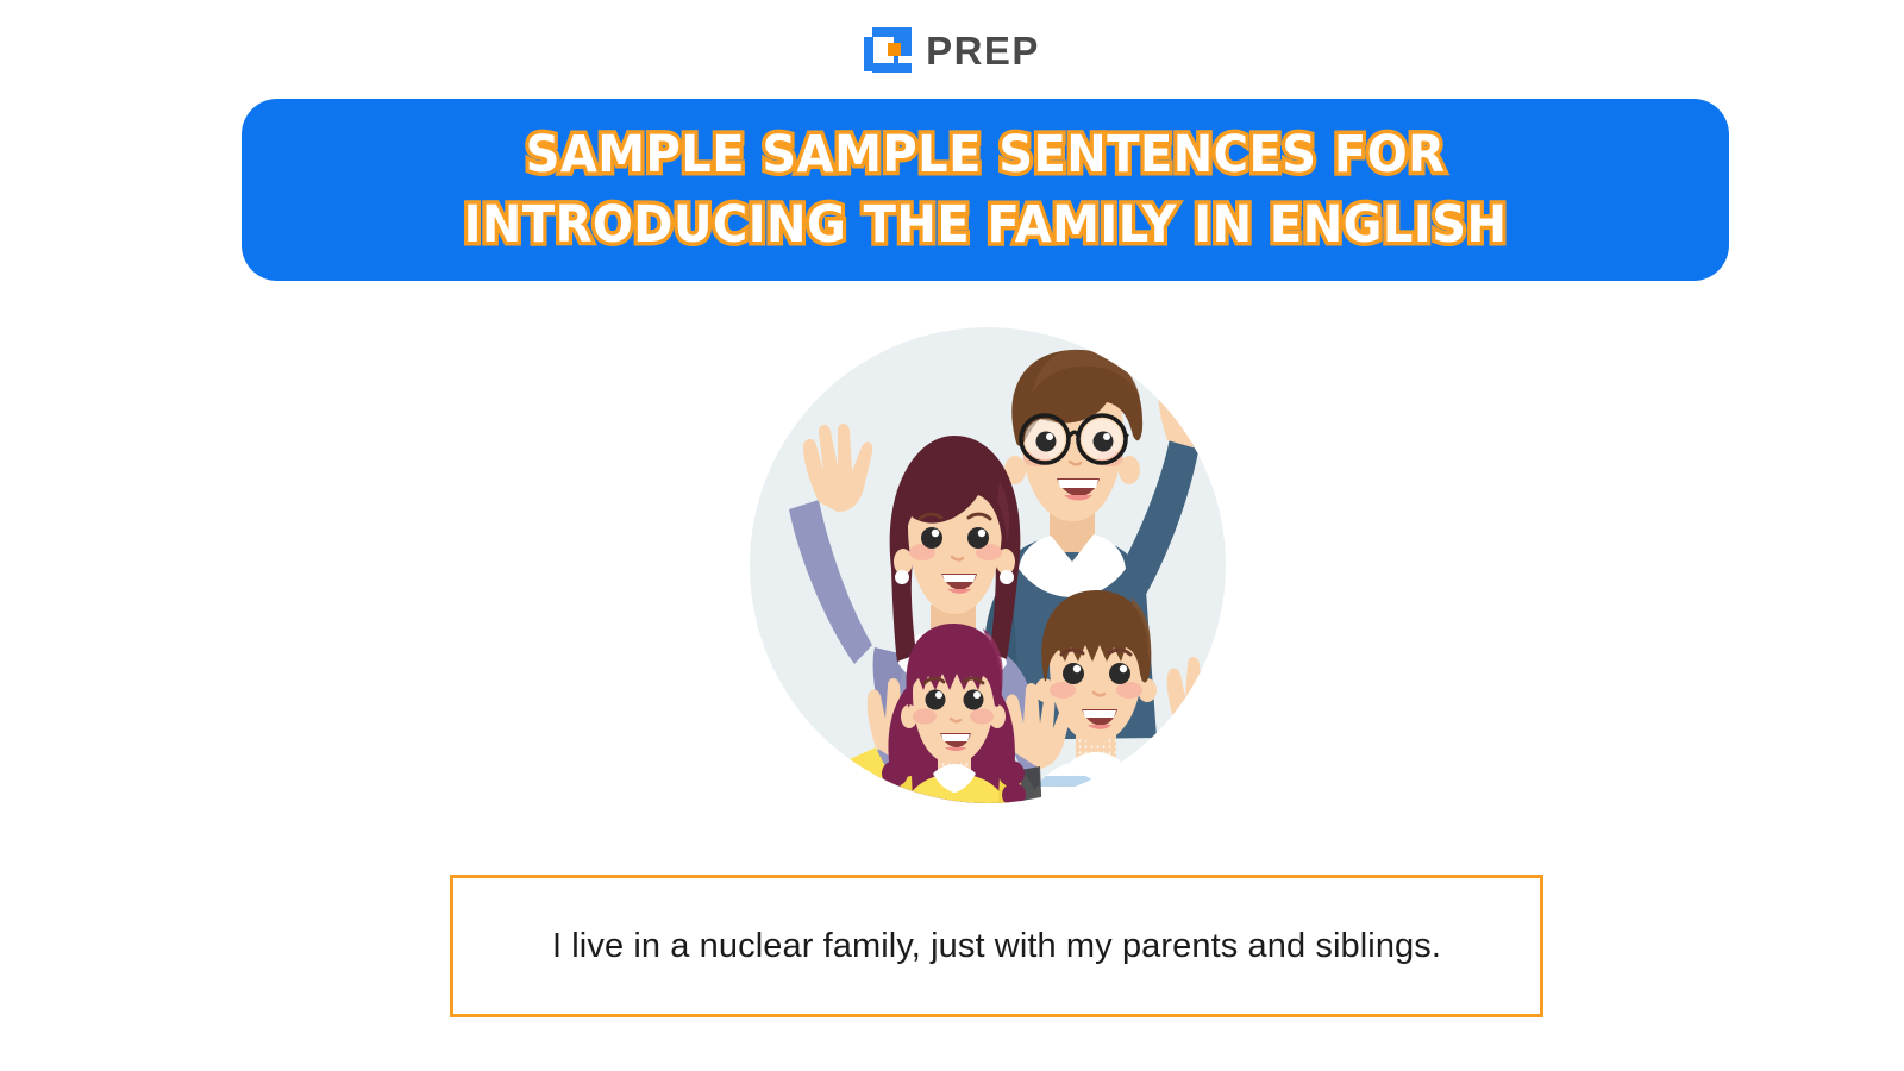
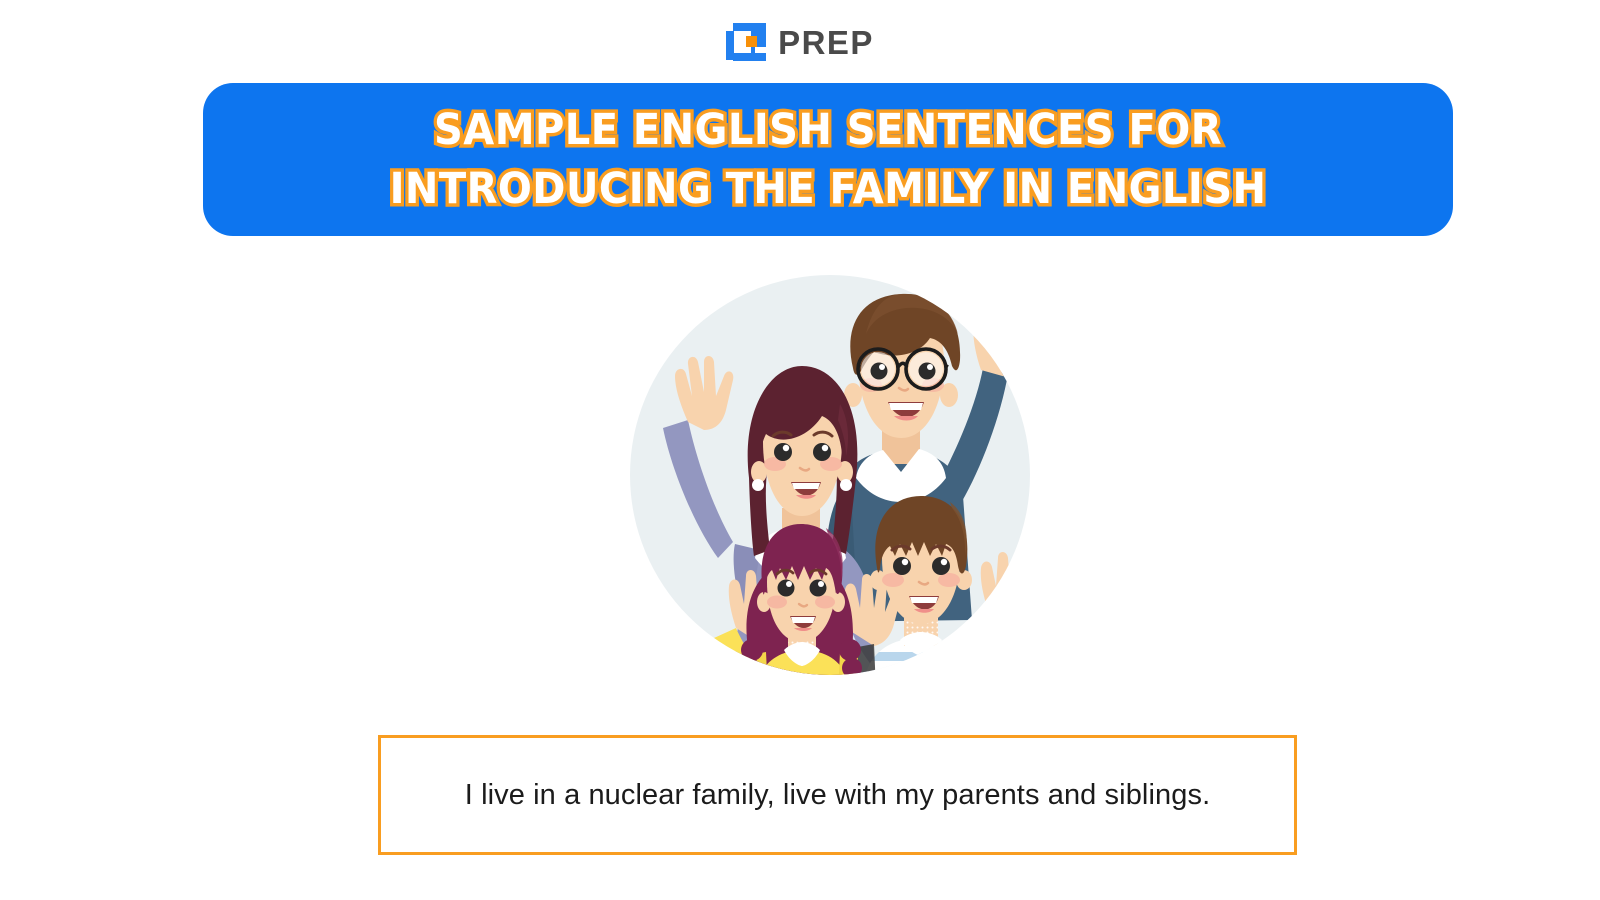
  PREP
- SAMPLE SAMPLE SENTENCES FOR INTRODUCING THE FAMILY IN ENGLISH
+ SAMPLE ENGLISH SENTENCES FOR INTRODUCING THE FAMILY IN ENGLISH
- I live in a nuclear family, just with my parents and siblings.
+ I live in a nuclear family, live with my parents and siblings.
